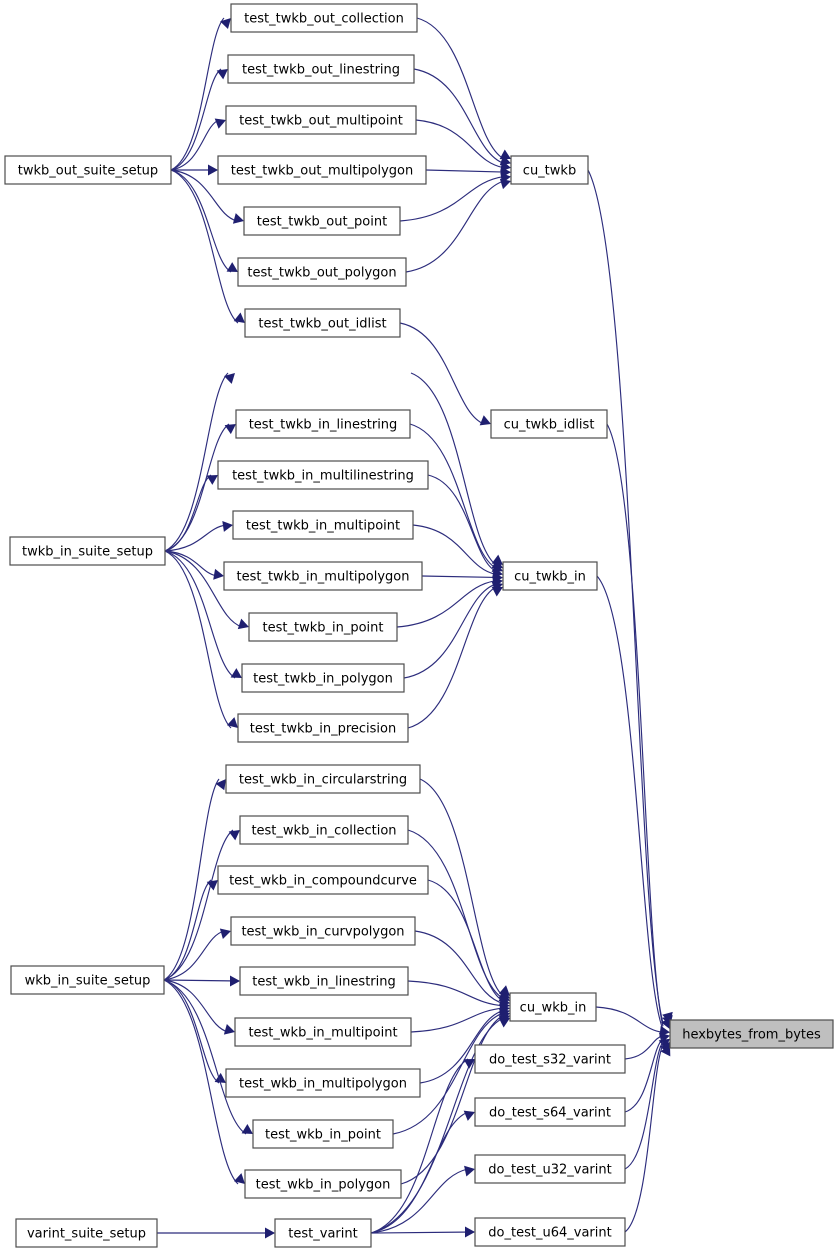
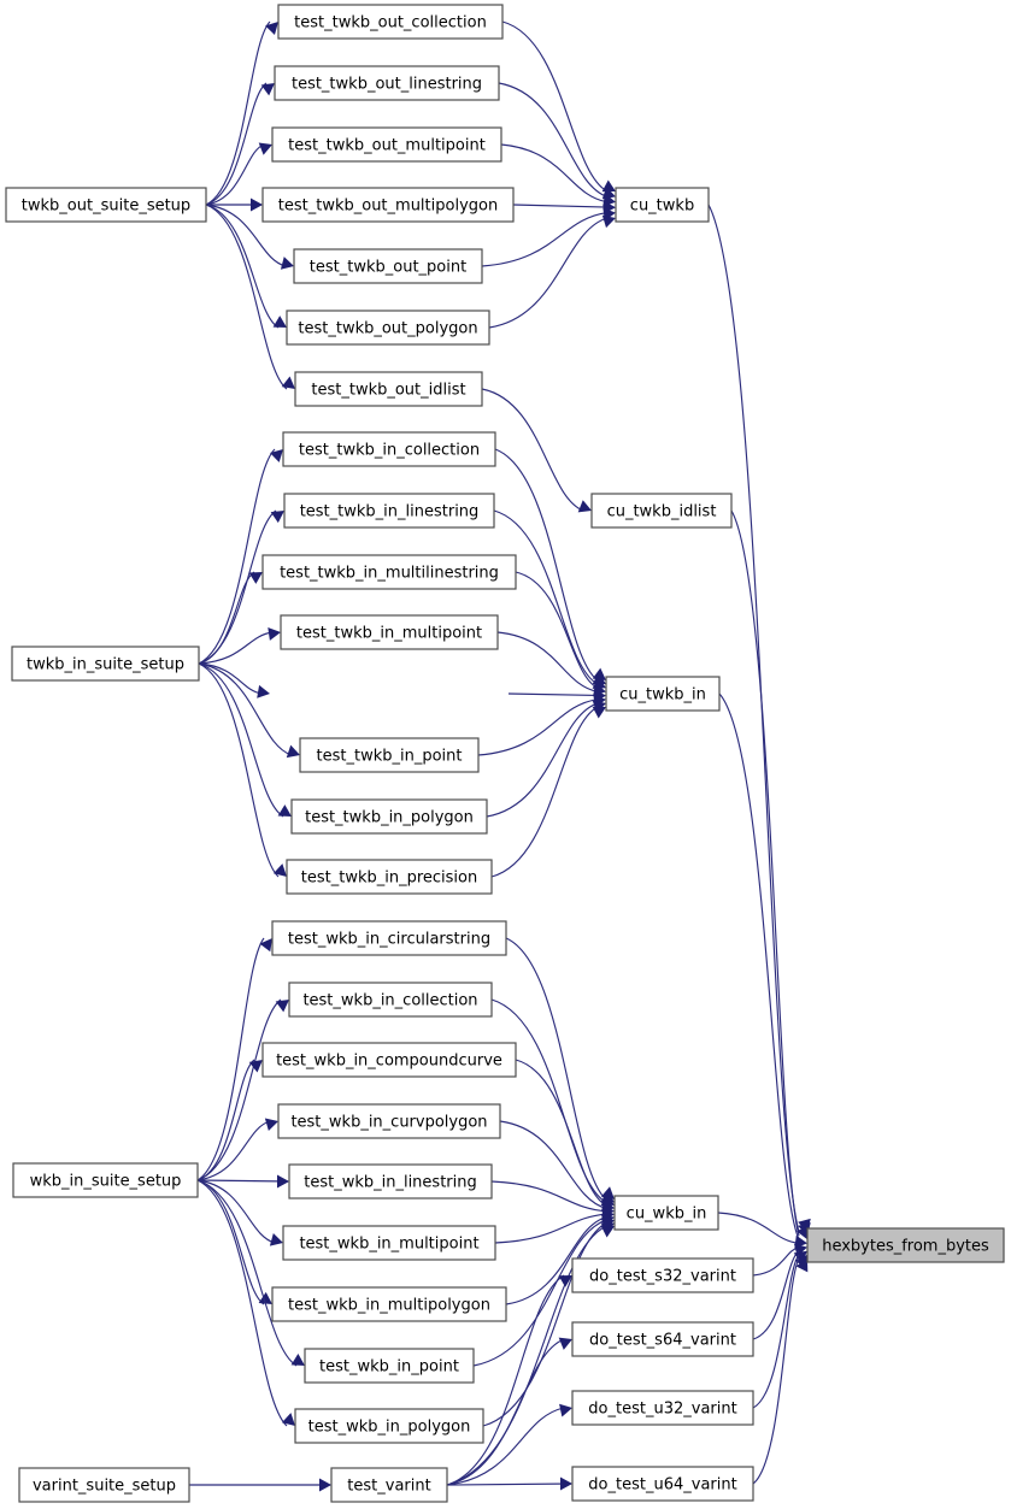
  test_twkb_out_collection
  test_twkb_out_linestring
  test_twkb_out_multipoint
  test_twkb_out_multipolygon
  test_twkb_out_point
  test_twkb_out_polygon
  test_twkb_out_idlist
  twkb_out_suite_setup
  cu_twkb
  cu_twkb_idlist
+ test_twkb_in_collection
  test_twkb_in_linestring
  test_twkb_in_multilinestring
  test_twkb_in_multipoint
- test_twkb_in_multipolygon
  test_twkb_in_point
  test_twkb_in_polygon
  test_twkb_in_precision
  twkb_in_suite_setup
  cu_twkb_in
  test_wkb_in_circularstring
  test_wkb_in_collection
  test_wkb_in_compoundcurve
  test_wkb_in_curvpolygon
  test_wkb_in_linestring
  test_wkb_in_multipoint
  test_wkb_in_multipolygon
  test_wkb_in_point
  test_wkb_in_polygon
  wkb_in_suite_setup
  cu_wkb_in
  do_test_s32_varint
  do_test_s64_varint
  do_test_u32_varint
  do_test_u64_varint
  test_varint
  varint_suite_setup
  hexbytes_from_bytes
